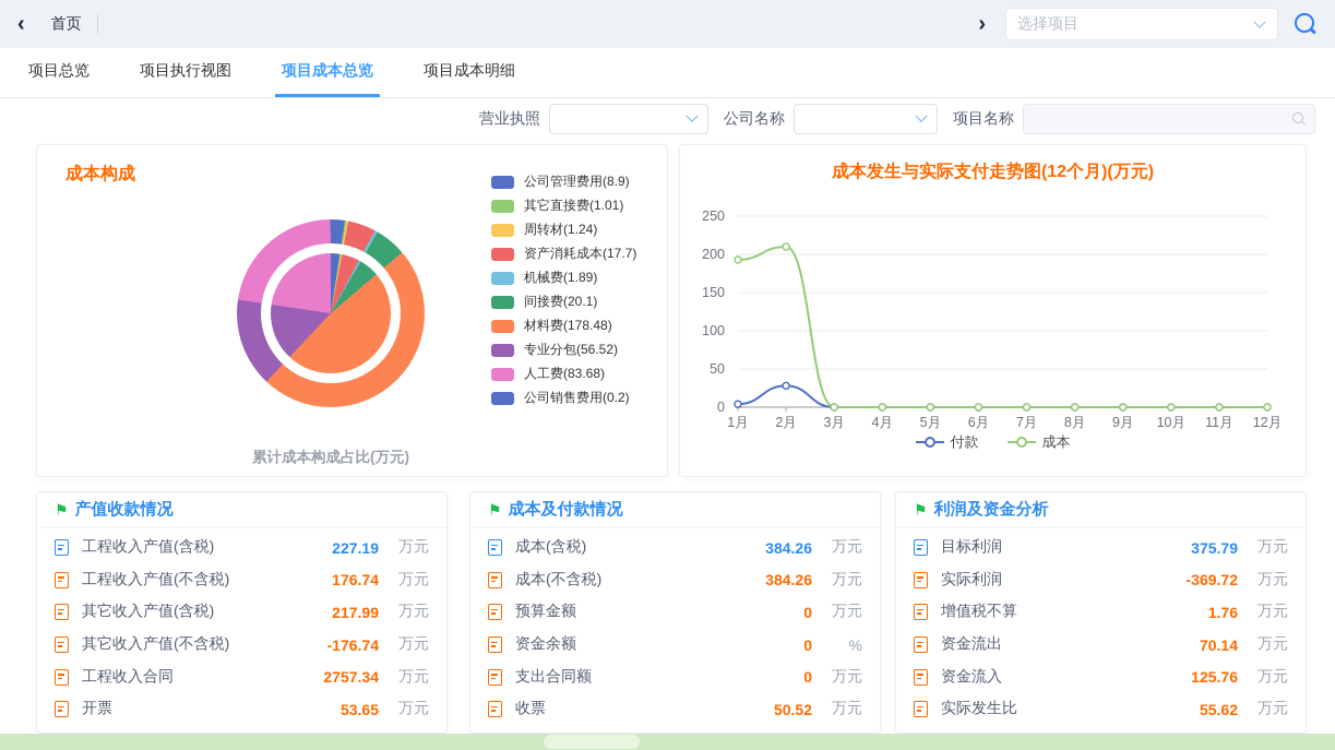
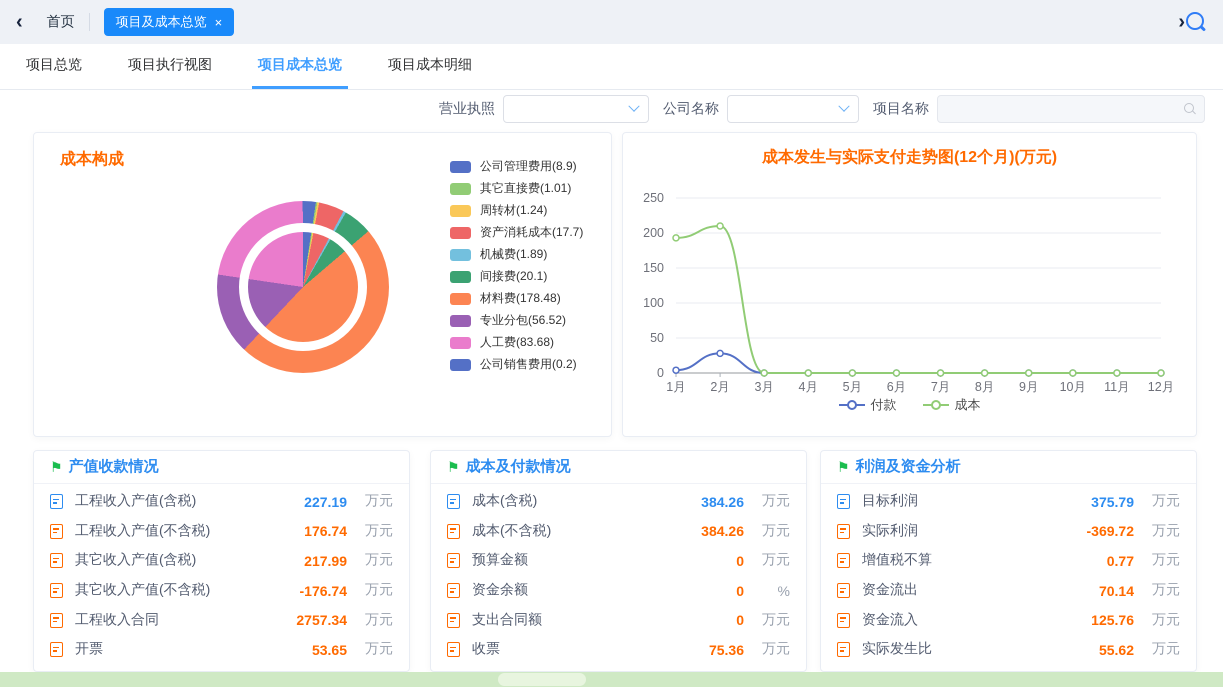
  ‹
  首页
+ 项目及成本总览
+ ×
  ›
- 选择项目
  项目总览
  项目执行视图
  项目成本总览
  项目成本明细
  营业执照
  公司名称
  项目名称
  成本构成
  公司管理费用(8.9)
  其它直接费(1.01)
  周转材(1.24)
  资产消耗成本(17.7)
  机械费(1.89)
  间接费(20.1)
  材料费(178.48)
  专业分包(56.52)
  人工费(83.68)
  公司销售费用(0.2)
- 累计成本构成占比(万元)
  成本发生与实际支付走势图(12个月)(万元)
  0
  50
  100
  150
  200
  250
  1月
  2月
  3月
  4月
  5月
  6月
  7月
  8月
  9月
  10月
  11月
  12月
  付款
  成本
  ⚑
  产值收款情况
  工程收入产值(含税)
  227.19
  万元
  工程收入产值(不含税)
  176.74
  万元
  其它收入产值(含税)
  217.99
  万元
  其它收入产值(不含税)
  -176.74
  万元
  工程收入合同
  2757.34
  万元
  开票
  53.65
  万元
  ⚑
  成本及付款情况
  成本(含税)
  384.26
  万元
  成本(不含税)
  384.26
  万元
  预算金额
  0
  万元
  资金余额
  0
  %
  支出合同额
  0
  万元
  收票
- 50.52
+ 75.36
  万元
  ⚑
  利润及资金分析
  目标利润
  375.79
  万元
  实际利润
  -369.72
  万元
  增值税不算
- 1.76
+ 0.77
  万元
  资金流出
  70.14
  万元
  资金流入
  125.76
  万元
  实际发生比
  55.62
  万元
